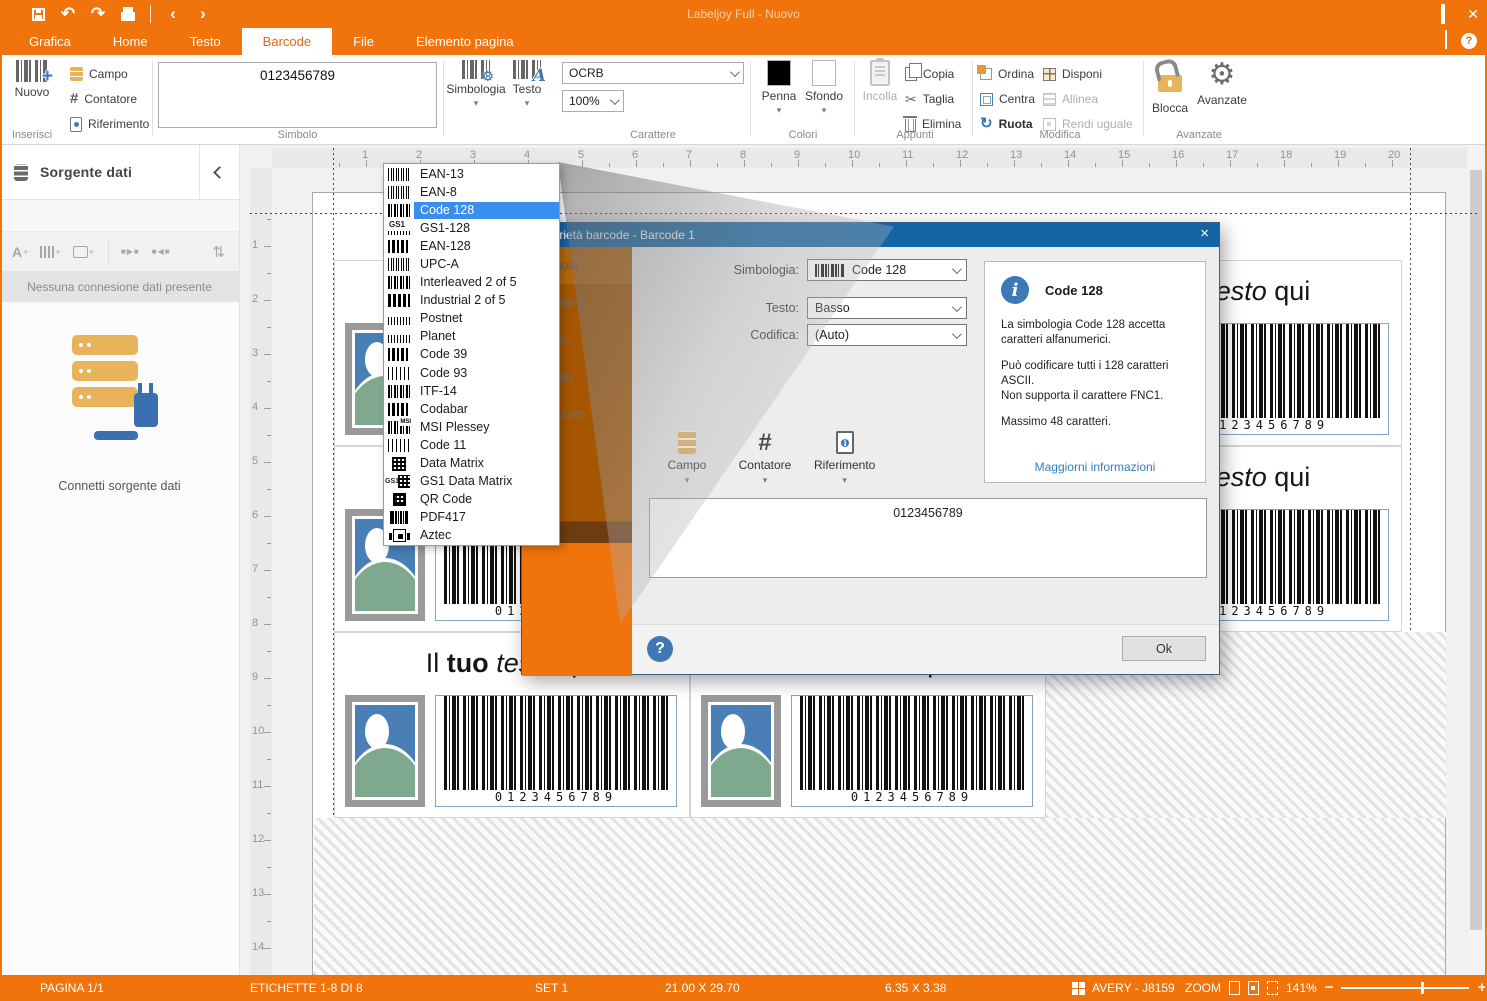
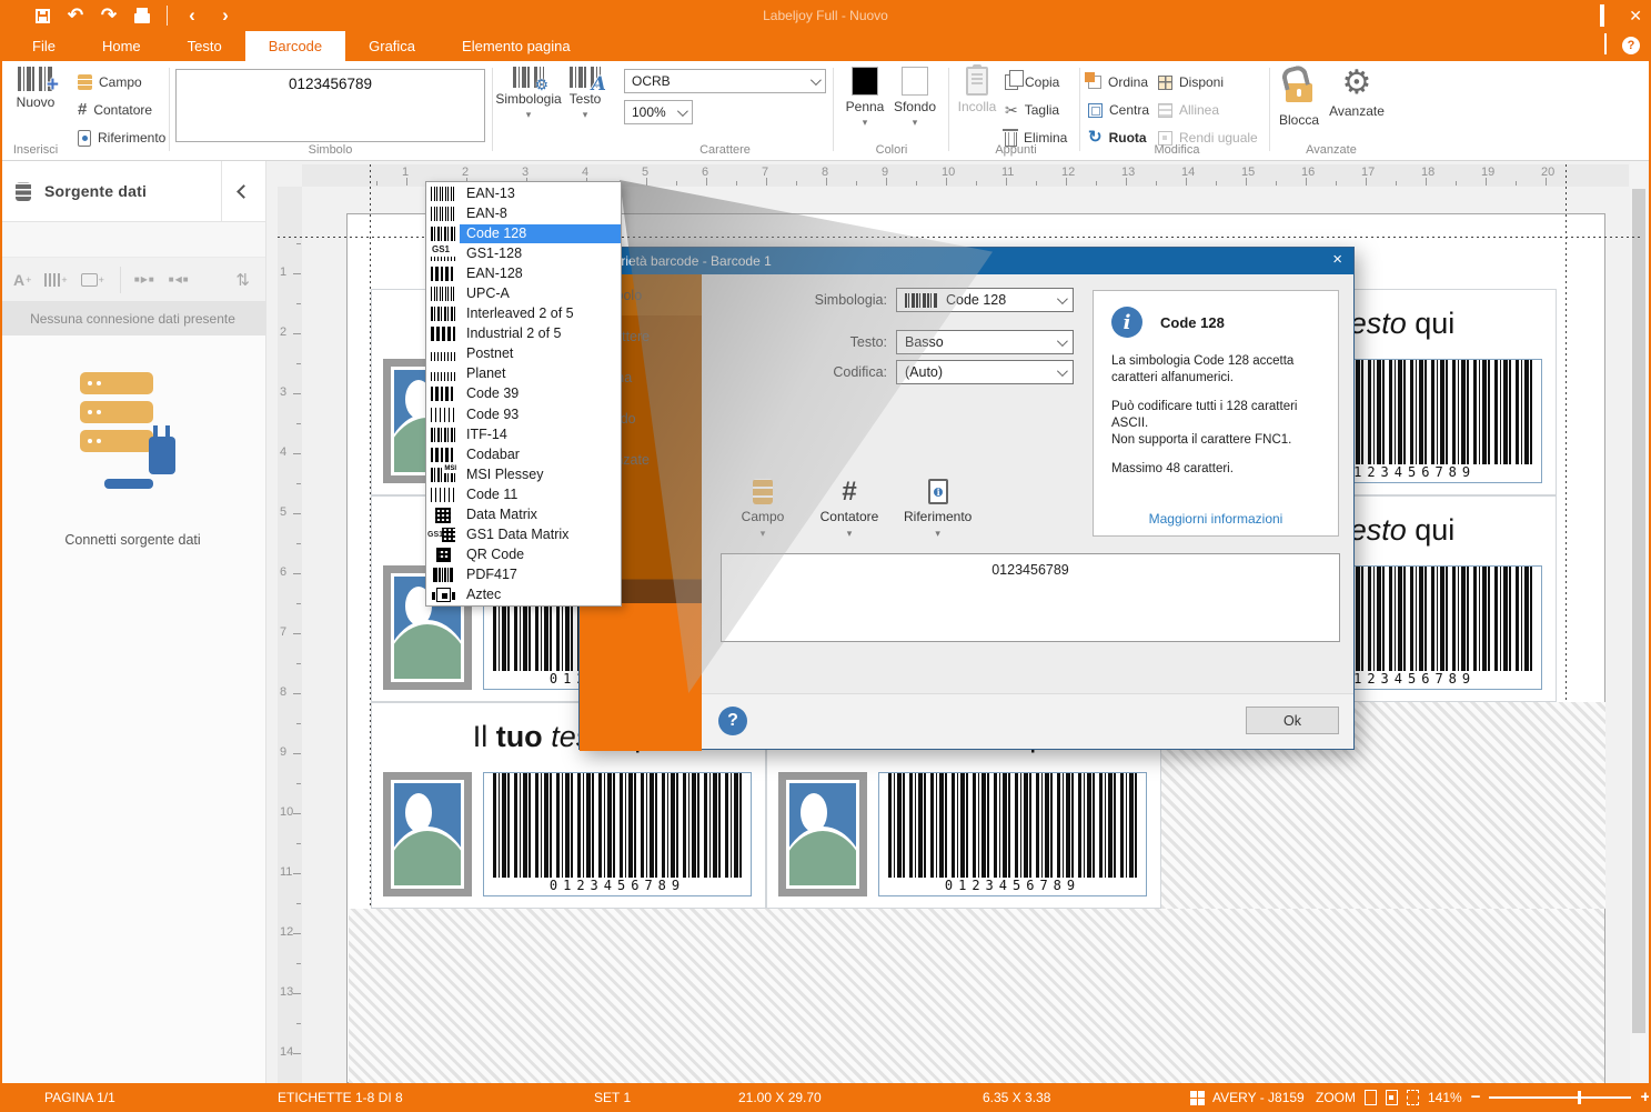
  ↶
  ↷
  ‹
  ›
  Labeljoy Full - Nuovo
  ✕
- Grafica
+ File
  Home
  Testo
  Barcode
- File
+ Grafica
  Elemento pagina
  ?
  +
  Nuovo
  Inserisci
  Campo
  #
  Contatore
  Riferimento
  0123456789
  Simbolo
  ⚙
  Simbologia
  ▾
  A
  Testo
  ▾
  OCRB
  100%
  Carattere
  Penna
  ▾
  Sfondo
  ▾
  Colori
  Incolla
  Copia
  ✂
  Taglia
  Elimina
  Appunti
  Ordina
  Centra
  ↻
  Ruota
  Disponi
  Allinea
  Rendi uguale
  Modifica
  Blocca
  ⚙
  Avanzate
  Avanzate
  Sorgente dati
  A
  +
  +
  +
  ■▶■
  ■◀■
  ⇅
  Nessuna connesione dati presente
  Connetti sorgente dati
  1
  2
  3
  4
  5
  6
  7
  8
  9
  10
  11
  12
  13
  14
  15
  16
  17
  18
  19
  20
  1
  2
  3
  4
  5
  6
  7
  8
  9
  10
  11
  12
  13
  14
  esto
  qui
  123456789
  esto
  qui
  123456789
  Il
  tuo
  0123456789
  0123456789
  ×
  ode 128
  Auto)
  i
  Code 128
  La simbologia Code 128 accetta caratteri alfanumerici.
  Può codificare tutti i 128 caratteri ASCII.
  Non supporta il carattere FNC1.
  Massimo 48 caratteri.
  Maggiorni informazioni
  #
  Contatore
  ▾
  Riferimento
  ▾
  0123456789
  ?
  Ok
  EAN-13
  EAN-8
  Code 128
  GS1-128
  EAN-128
  UPC-A
  Interleaved 2 of 5
  Industrial 2 of 5
  Postnet
  Planet
  Code 39
  Code 93
  ITF-14
  Codabar
  MSI Plessey
  Code 11
  Data Matrix
  GS1 Data Matrix
  QR Code
  PDF417
  Aztec
  PAGINA 1/1
  ETICHETTE 1-8 DI 8
  SET 1
  21.00 X 29.70
  6.35 X 3.38
  AVERY - J8159
  ZOOM
  141%
  −
  +
